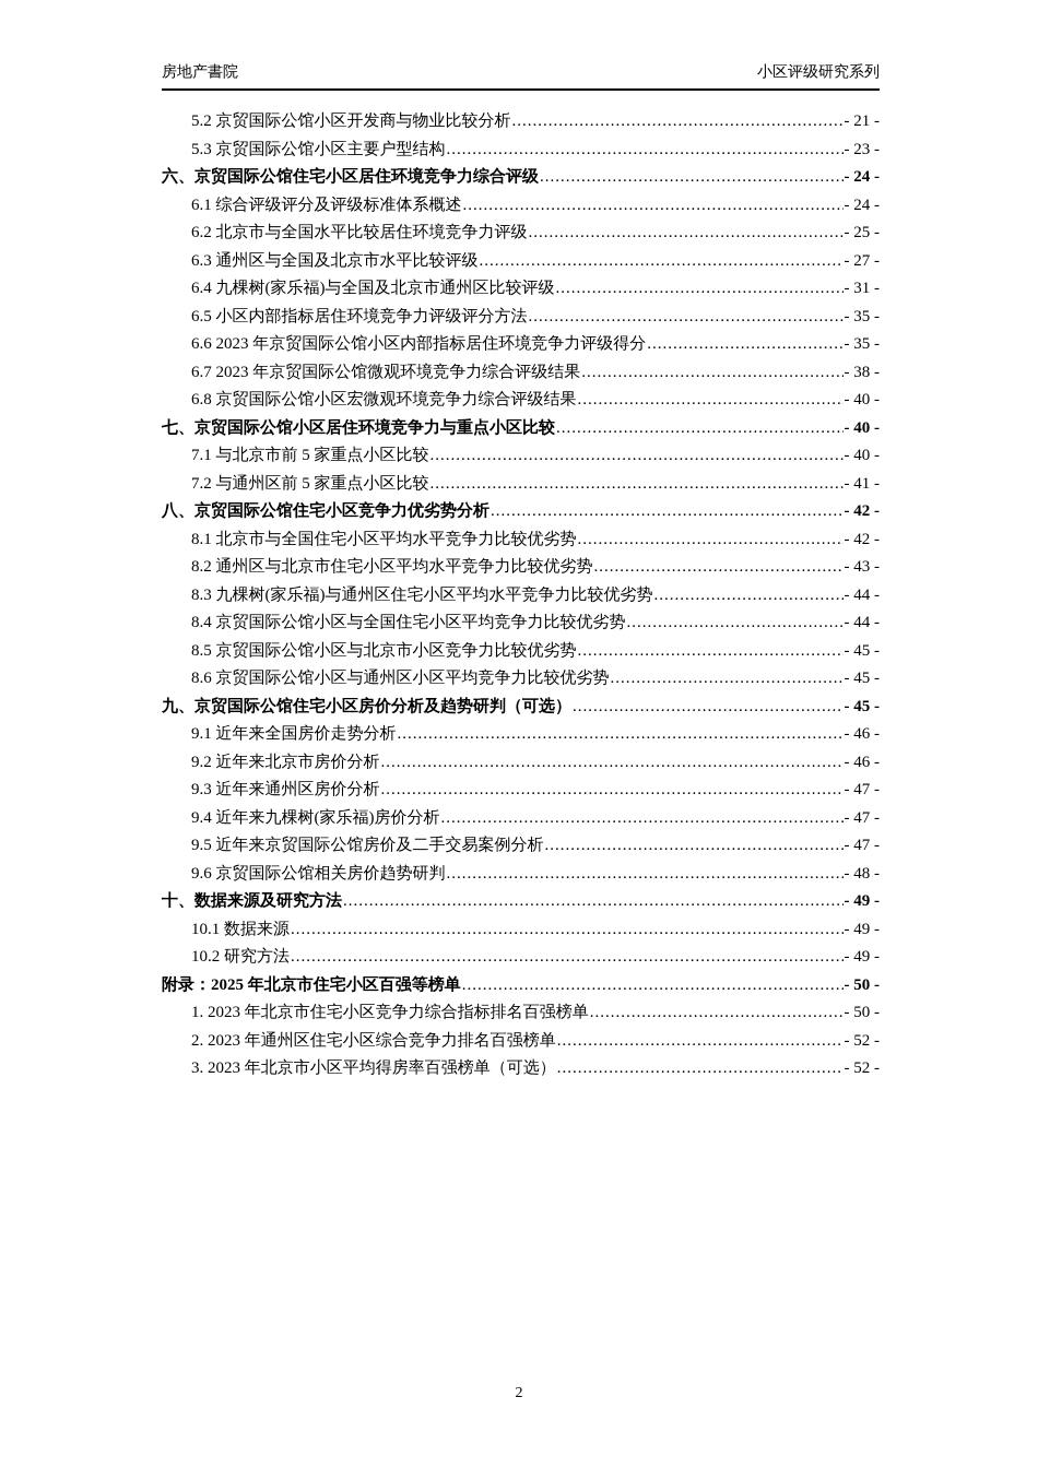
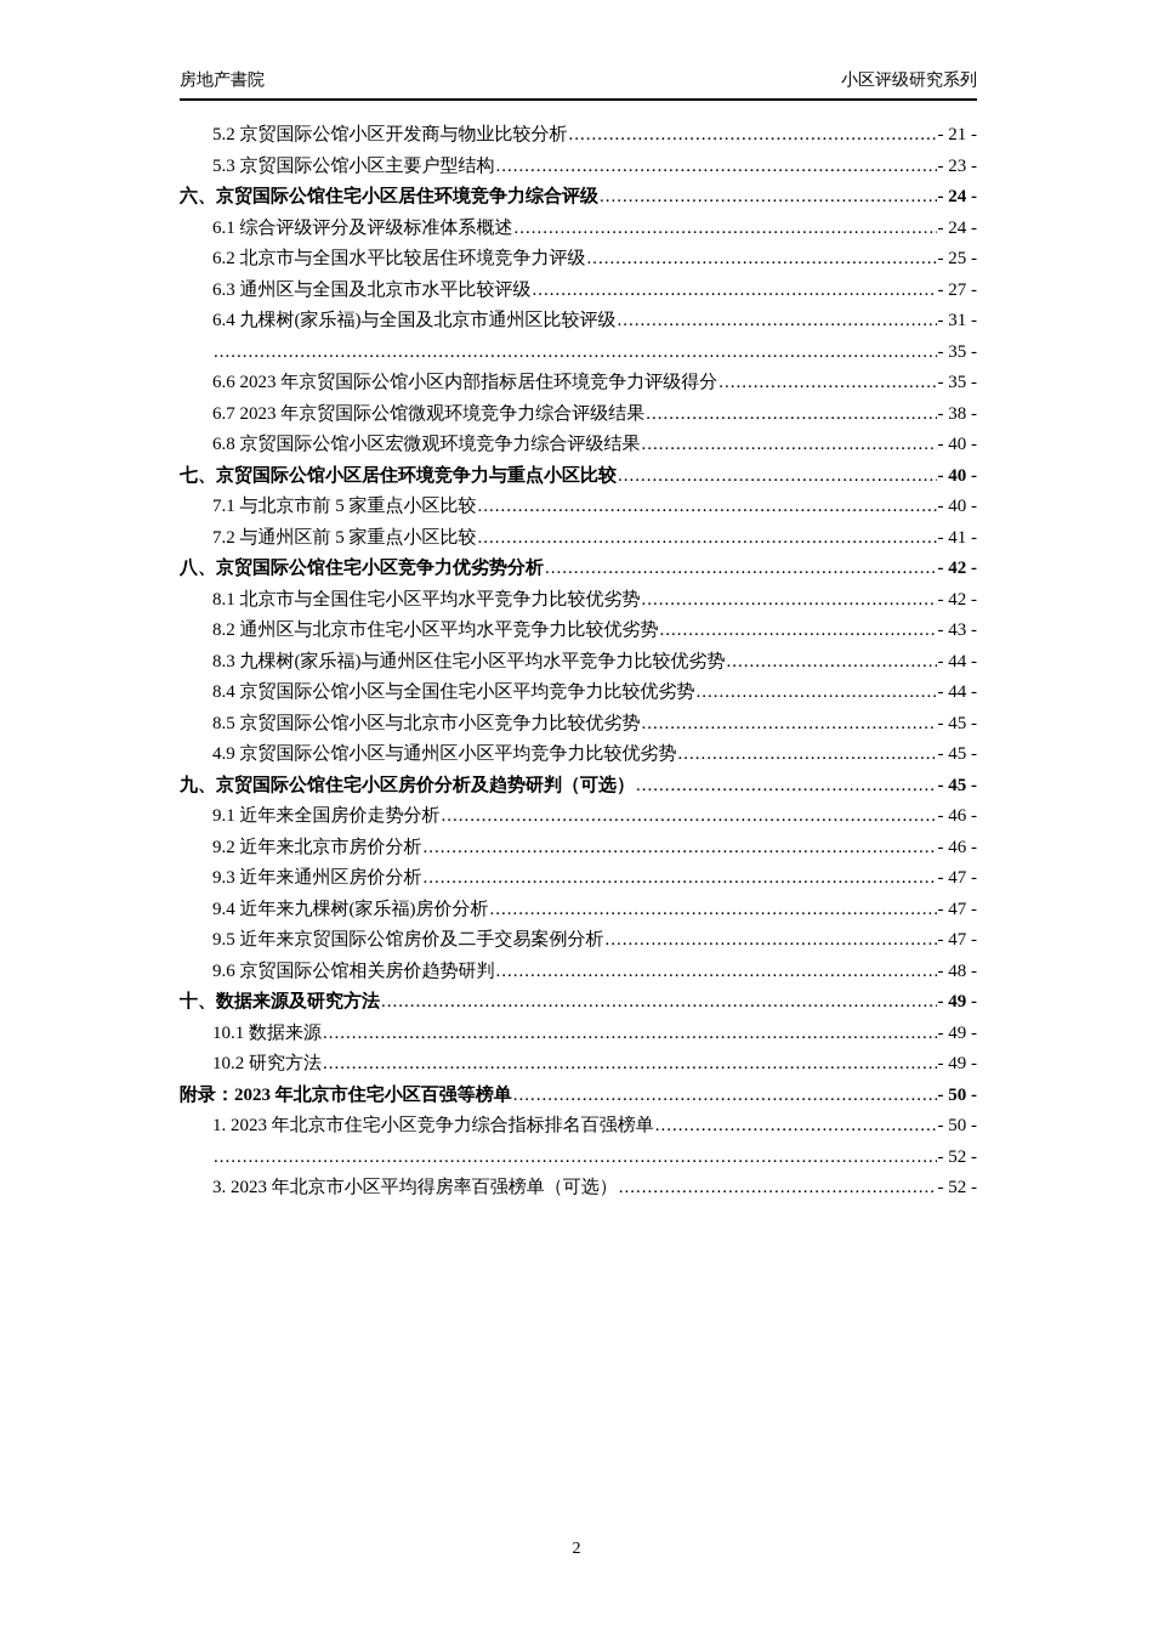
  房地产書院
  小区评级研究系列
  5.2 京贸国际公馆小区开发商与物业比较分析
  - 21 -
  5.3 京贸国际公馆小区主要户型结构
  - 23 -
  六、京贸国际公馆住宅小区居住环境竞争力综合评级
  - 24 -
  6.1 综合评级评分及评级标准体系概述
  - 24 -
  6.2 北京市与全国水平比较居住环境竞争力评级
  - 25 -
  6.3 通州区与全国及北京市水平比较评级
  - 27 -
  6.4 九棵树(家乐福)与全国及北京市通州区比较评级
  - 31 -
- 6.5 小区内部指标居住环境竞争力评级评分方法
  - 35 -
  6.6 2023 年京贸国际公馆小区内部指标居住环境竞争力评级得分
  - 35 -
  6.7 2023 年京贸国际公馆微观环境竞争力综合评级结果
  - 38 -
  6.8 京贸国际公馆小区宏微观环境竞争力综合评级结果
  - 40 -
  七、京贸国际公馆小区居住环境竞争力与重点小区比较
  - 40 -
  7.1 与北京市前 5 家重点小区比较
  - 40 -
  7.2 与通州区前 5 家重点小区比较
  - 41 -
  八、京贸国际公馆住宅小区竞争力优劣势分析
  - 42 -
  8.1 北京市与全国住宅小区平均水平竞争力比较优劣势
  - 42 -
  8.2 通州区与北京市住宅小区平均水平竞争力比较优劣势
  - 43 -
  8.3 九棵树(家乐福)与通州区住宅小区平均水平竞争力比较优劣势
  - 44 -
  8.4 京贸国际公馆小区与全国住宅小区平均竞争力比较优劣势
  - 44 -
  8.5 京贸国际公馆小区与北京市小区竞争力比较优劣势
  - 45 -
- 8.6 京贸国际公馆小区与通州区小区平均竞争力比较优劣势
+ 4.9 京贸国际公馆小区与通州区小区平均竞争力比较优劣势
  - 45 -
  九、京贸国际公馆住宅小区房价分析及趋势研判（可选）
  - 45 -
  9.1 近年来全国房价走势分析
  - 46 -
  9.2 近年来北京市房价分析
  - 46 -
  9.3 近年来通州区房价分析
  - 47 -
  9.4 近年来九棵树(家乐福)房价分析
  - 47 -
  9.5 近年来京贸国际公馆房价及二手交易案例分析
  - 47 -
  9.6 京贸国际公馆相关房价趋势研判
  - 48 -
  十、数据来源及研究方法
  - 49 -
  10.1 数据来源
  - 49 -
  10.2 研究方法
  - 49 -
- 附录：2025 年北京市住宅小区百强等榜单
+ 附录：2023 年北京市住宅小区百强等榜单
  - 50 -
  1. 2023 年北京市住宅小区竞争力综合指标排名百强榜单
  - 50 -
- 2. 2023 年通州区住宅小区综合竞争力排名百强榜单
  - 52 -
  3. 2023 年北京市小区平均得房率百强榜单（可选）
  - 52 -
  2
